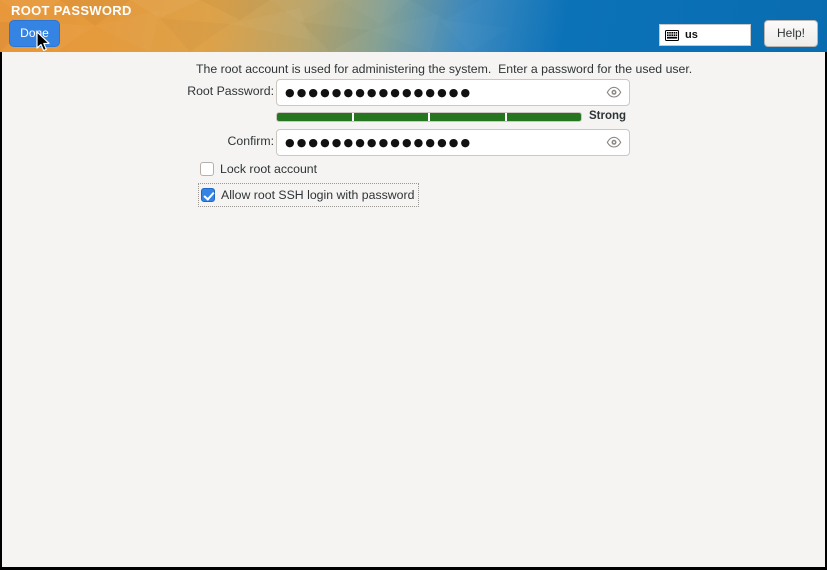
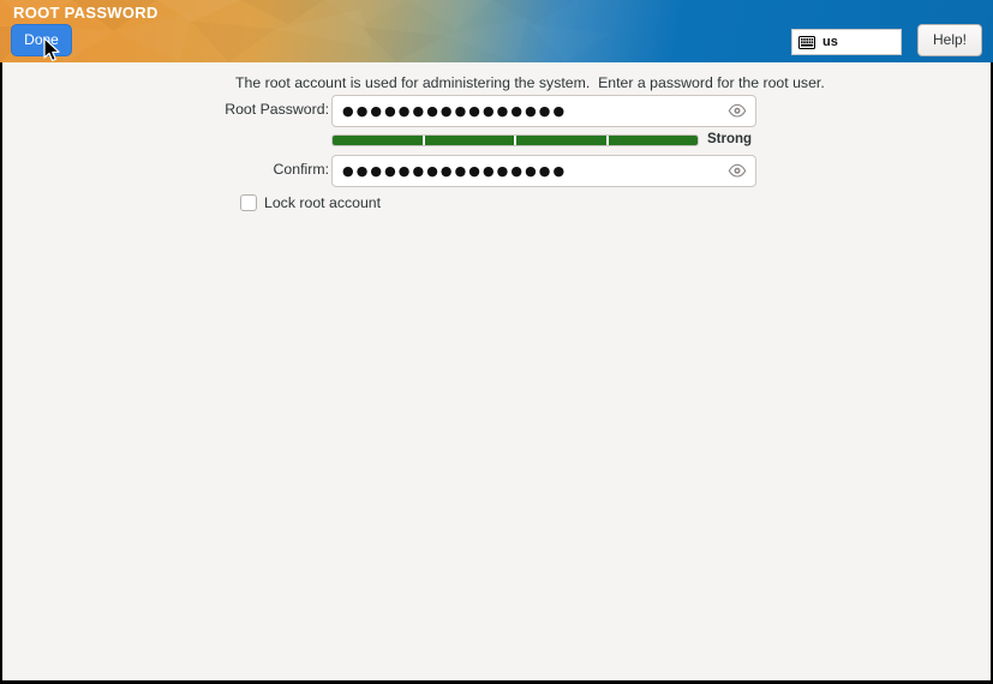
  ROOT PASSWORD
  Doe
  us
  Help!
- The root account is used for administering the system. Enter a password for the used user.
+ The root account is used for administering the system. Enter a password for the root user.
  Root Password:
  ●●●●●●●●●●●●●●●●
  Strong
  Confirm:
  ●●●●●●●●●●●●●●●●
  Lock root account
- Allow root SSH login with password
